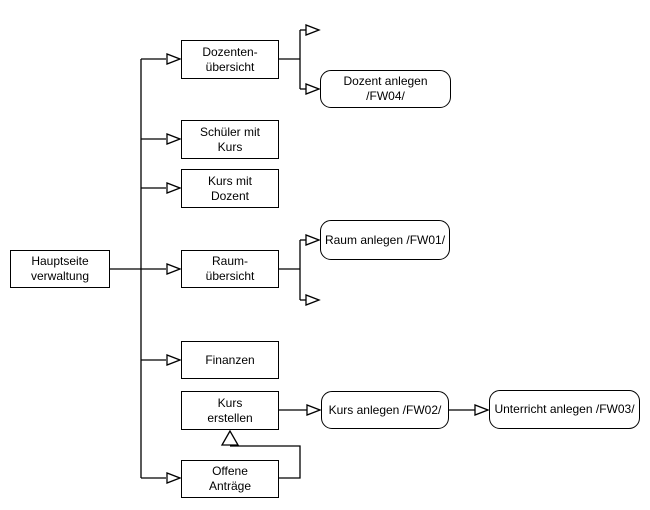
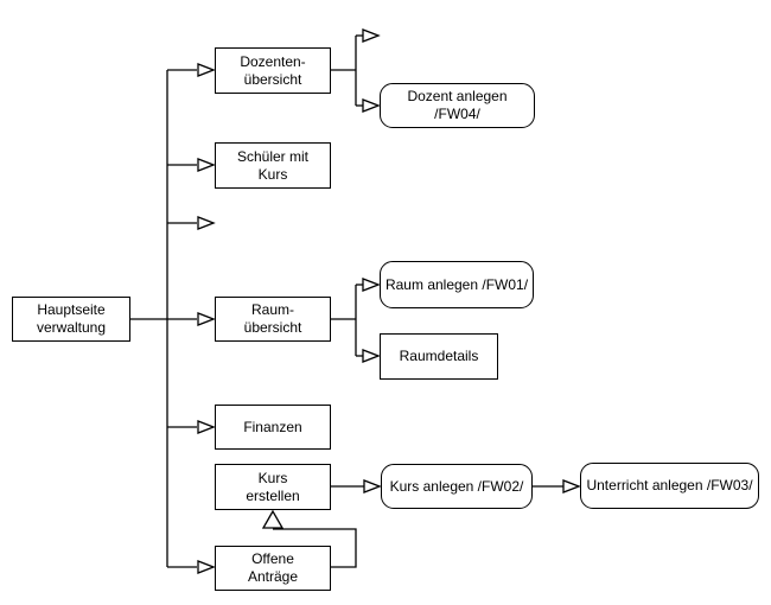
  Hauptseite
  verwaltung
  Dozenten-
  übersicht
  Schüler mit
  Kurs
- Kurs mit
- Dozent
  Raum-
  übersicht
  Finanzen
  Kurs
  erstellen
  Offene
  Anträge
  Dozent anlegen /FW04/
  Raum anlegen /FW01/
+ Raumdetails
  Kurs anlegen /FW02/
  Unterricht anlegen /FW03/
